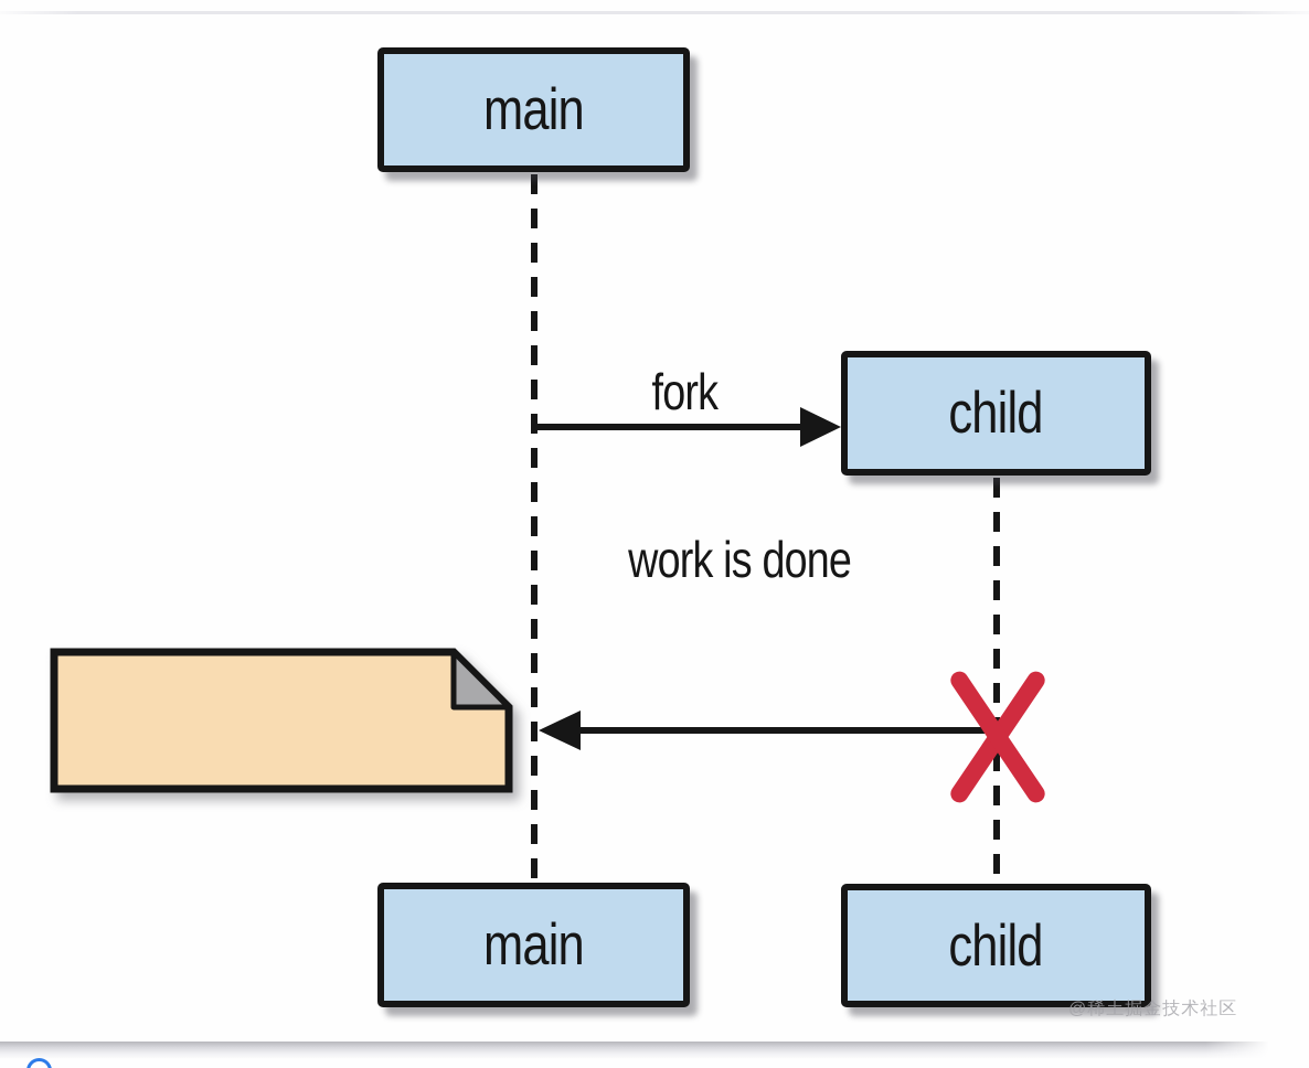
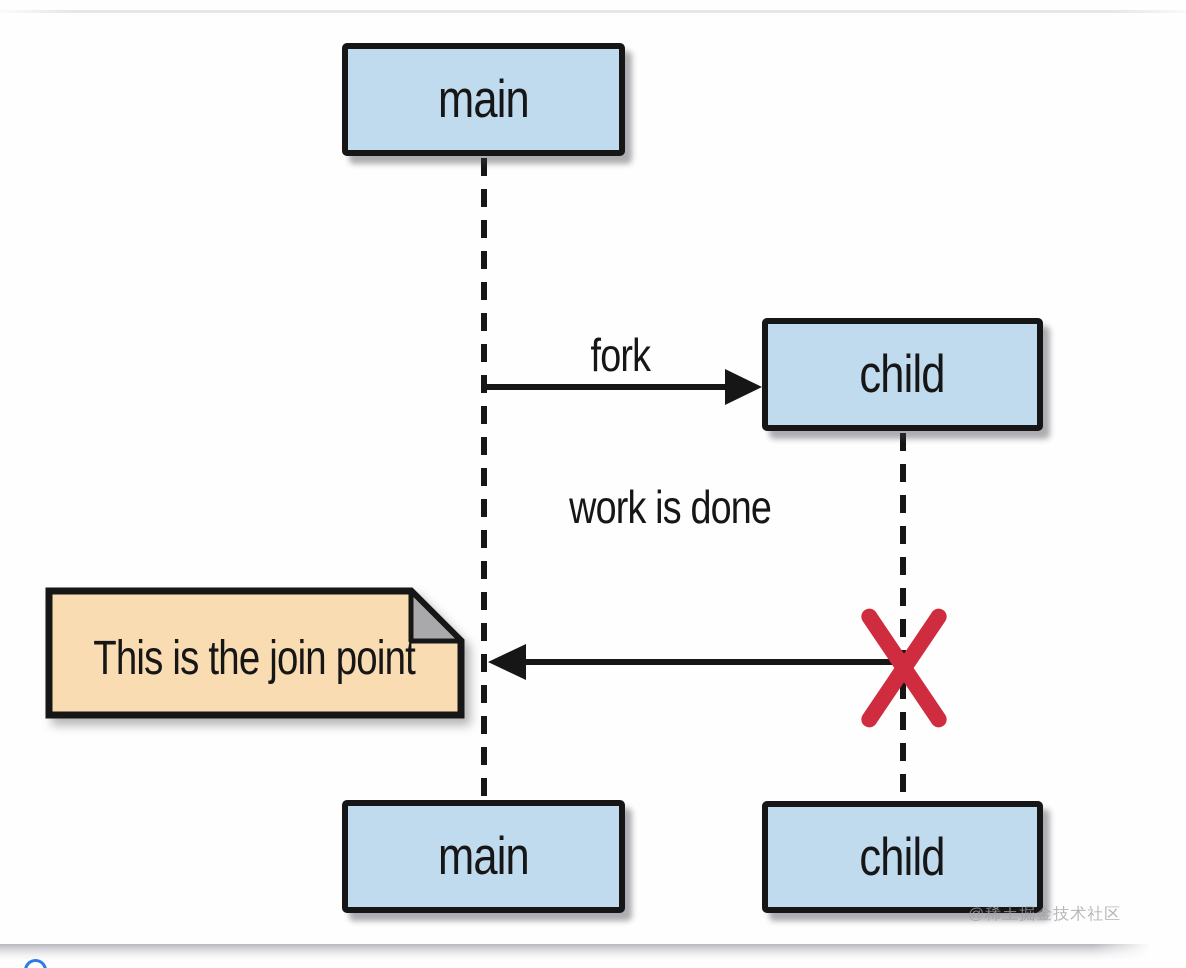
  fork
  work is done
+ This is the join point
  main
  child
  main
  child
  @稀土掘金技术社区
